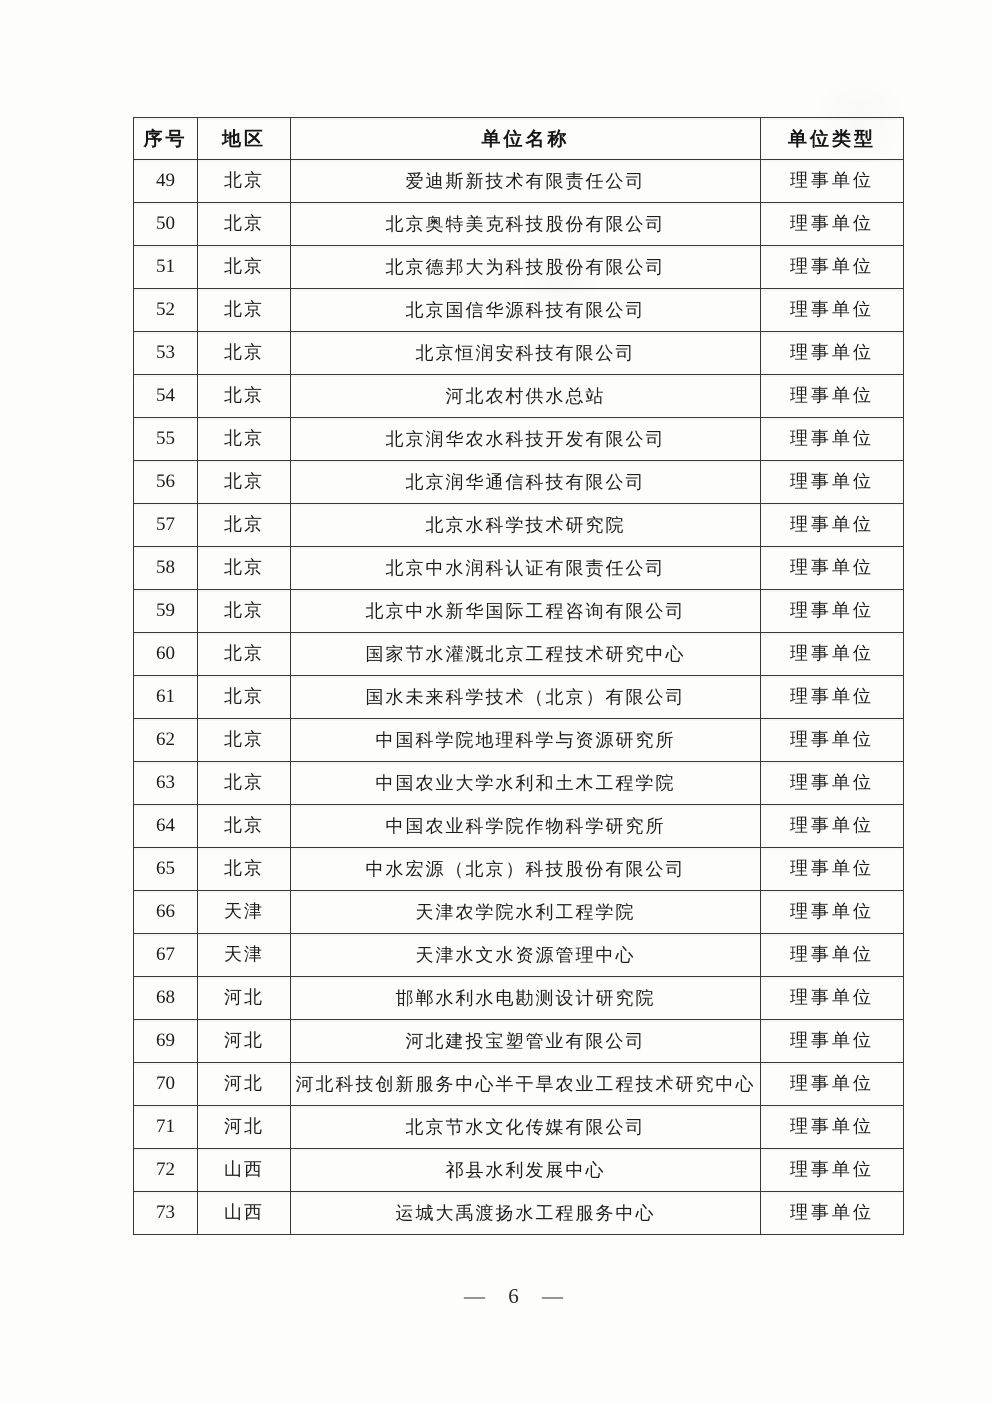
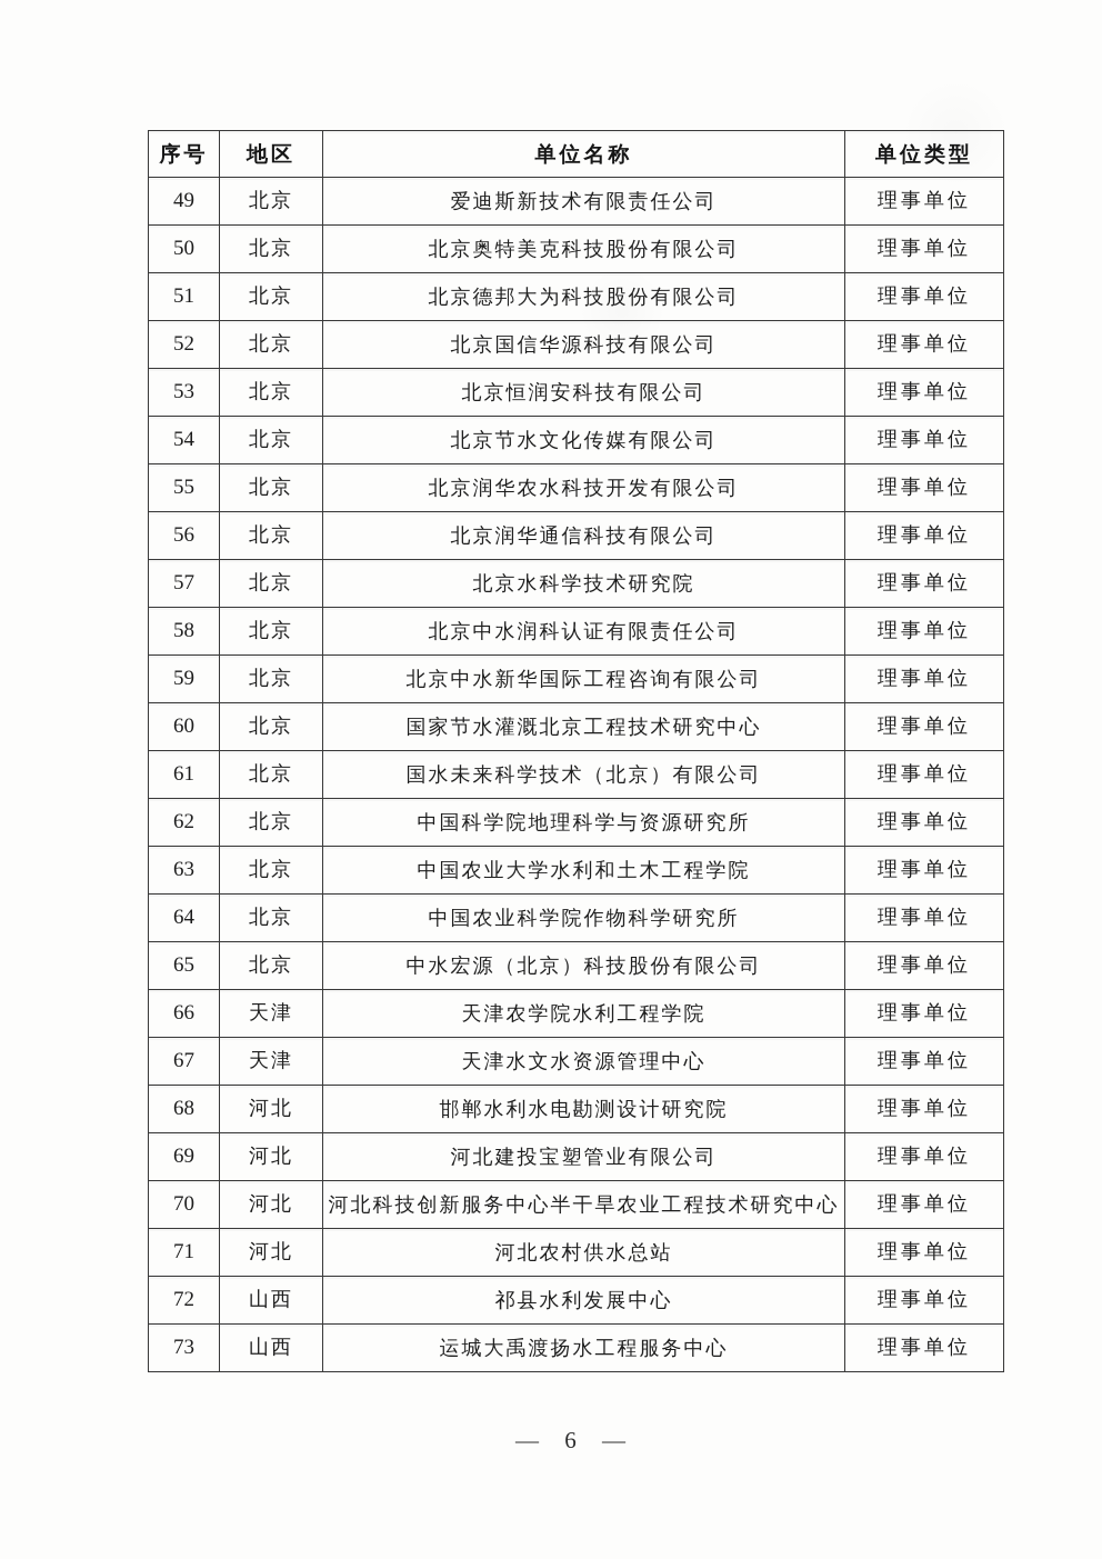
  序号	地区	单位名称	单位类型
  49	北京	爱迪斯新技术有限责任公司	理事单位
  50	北京	北京奥特美克科技股份有限公司	理事单位
  51	北京	北京德邦大为科技股份有限公司	理事单位
  52	北京	北京国信华源科技有限公司	理事单位
  53	北京	北京恒润安科技有限公司	理事单位
- 54	北京	河北农村供水总站	理事单位
+ 54	北京	北京节水文化传媒有限公司	理事单位
  55	北京	北京润华农水科技开发有限公司	理事单位
  56	北京	北京润华通信科技有限公司	理事单位
  57	北京	北京水科学技术研究院	理事单位
  58	北京	北京中水润科认证有限责任公司	理事单位
  59	北京	北京中水新华国际工程咨询有限公司	理事单位
  60	北京	国家节水灌溉北京工程技术研究中心	理事单位
  61	北京	国水未来科学技术（北京）有限公司	理事单位
  62	北京	中国科学院地理科学与资源研究所	理事单位
  63	北京	中国农业大学水利和土木工程学院	理事单位
  64	北京	中国农业科学院作物科学研究所	理事单位
  65	北京	中水宏源（北京）科技股份有限公司	理事单位
  66	天津	天津农学院水利工程学院	理事单位
  67	天津	天津水文水资源管理中心	理事单位
  68	河北	邯郸水利水电勘测设计研究院	理事单位
  69	河北	河北建投宝塑管业有限公司	理事单位
  70	河北	河北科技创新服务中心半干旱农业工程技术研究中心	理事单位
- 71	河北	北京节水文化传媒有限公司	理事单位
+ 71	河北	河北农村供水总站	理事单位
  72	山西	祁县水利发展中心	理事单位
  73	山西	运城大禹渡扬水工程服务中心	理事单位
  — 6 —
